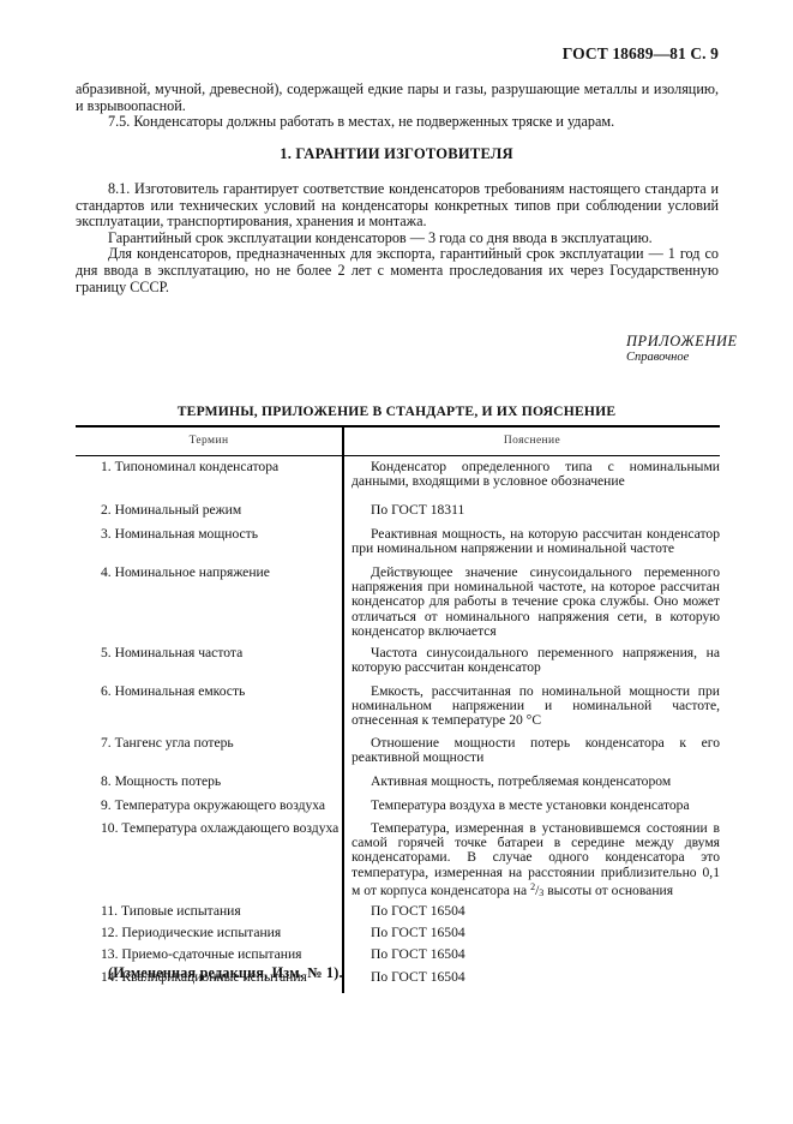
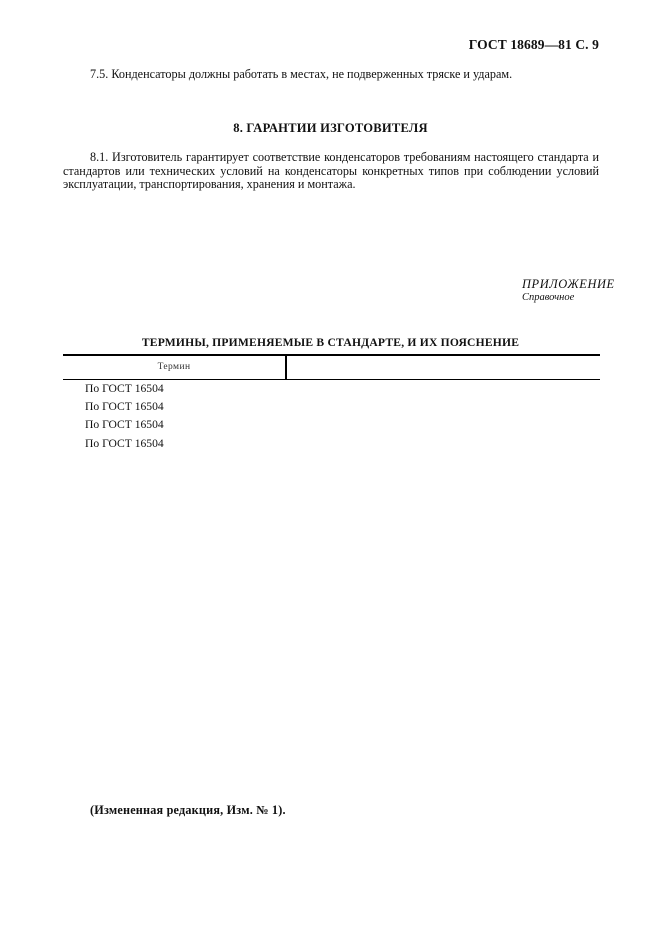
  ГОСТ 18689—81 С. 9
- абразивной, мучной, древесной), содержащей едкие пары и газы, разрушающие металлы и изоляцию, и взрывоопасной.
  7.5. Конденсаторы должны работать в местах, не подверженных тряске и ударам.
- 1. ГАРАНТИИ ИЗГОТОВИТЕЛЯ
+ 8. ГАРАНТИИ ИЗГОТОВИТЕЛЯ
  8.1. Изготовитель гарантирует соответствие конденсаторов требованиям настоящего стандарта и стандартов или технических условий на конденсаторы конкретных типов при соблюдении условий эксплуатации, транспортирования, хранения и монтажа.
- Гарантийный срок эксплуатации конденсаторов — 3 года со дня ввода в эксплуатацию.
- Для конденсаторов, предназначенных для экспорта, гарантийный срок эксплуатации — 1 год со дня ввода в эксплуатацию, но не более 2 лет с момента проследования их через Государственную границу СССР.
  ПРИЛОЖЕНИЕ
  Справочное
- ТЕРМИНЫ, ПРИЛОЖЕНИЕ В СТАНДАРТЕ, И ИХ ПОЯСНЕНИЕ
+ ТЕРМИНЫ, ПРИМЕНЯЕМЫЕ В СТАНДАРТЕ, И ИХ ПОЯСНЕНИЕ
  Термин
- Пояснение
- 1. Типономинал конденсатора
- 2. Номинальный режим
- 3. Номинальная мощность
- 4. Номинальное напряжение
- 5. Номинальная частота
- 6. Номинальная емкость
- 7. Тангенс угла потерь
- 8. Мощность потерь
- 9. Температура окружающего воздуха
- 10. Температура охлаждающего воздуха
- 11. Типовые испытания
- 12. Периодические испытания
- 13. Приемо-сдаточные испытания
- 14. Квалификационные испытания
- Конденсатор определенного типа с номинальными данными, входящими в условное обозначение
- По ГОСТ 18311
- Реактивная мощность, на которую рассчитан конденсатор при номинальном напряжении и номинальной частоте
- Действующее значение синусоидального переменного напряжения при номинальной частоте, на которое рассчитан конденсатор для работы в течение срока службы. Оно может отличаться от номинального напряжения сети, в которую конденсатор включается
- Частота синусоидального переменного напряжения, на которую рассчитан конденсатор
- Емкость, рассчитанная по номинальной мощности при номинальном напряжении и номинальной частоте, отнесенная к температуре 20 °С
- Отношение мощности потерь конденсатора к его реактивной мощности
- Активная мощность, потребляемая конденсатором
- Температура воздуха в месте установки конденсатора
- Температура, измеренная в установившемся состоянии в самой горячей точке батареи в середине между двумя конденсаторами. В случае одного конденсатора это температура, измеренная на расстоянии приблизительно 0,1 м от корпуса конденсатора на 2/3 высоты от основания
  По ГОСТ 16504
  По ГОСТ 16504
  По ГОСТ 16504
  По ГОСТ 16504
  (Измененная редакция, Изм. № 1).
